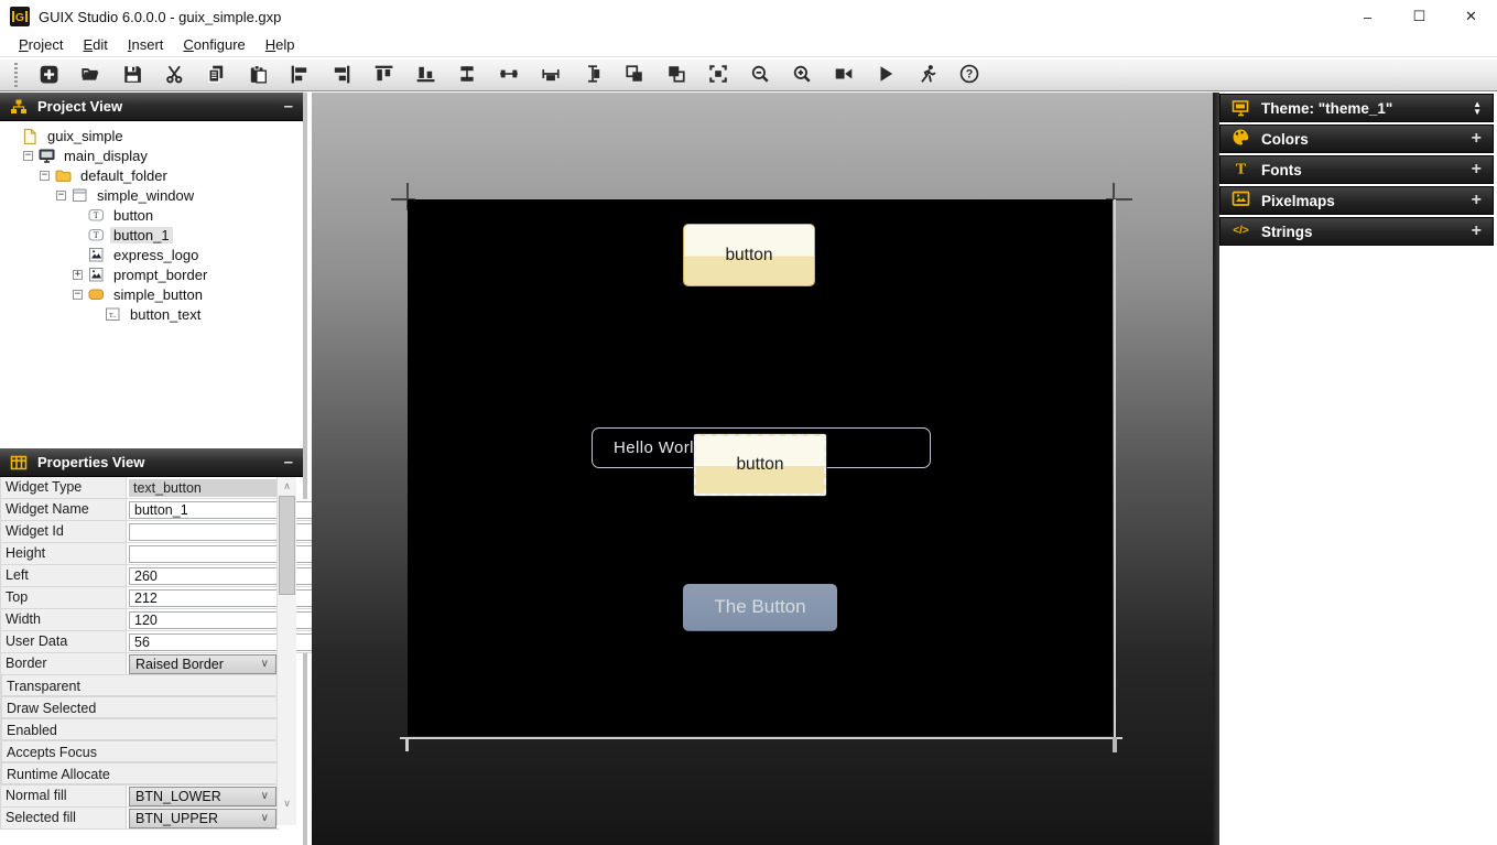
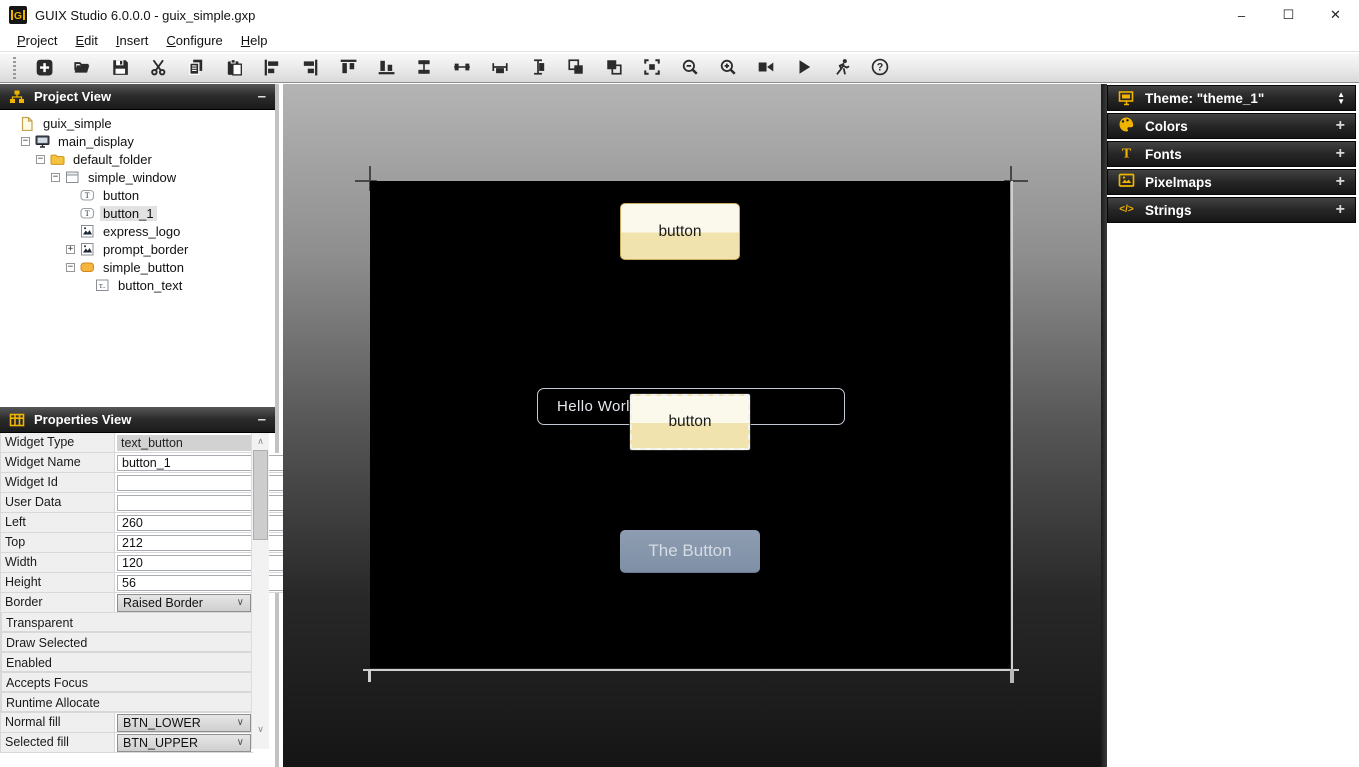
  G
  GUIX Studio 6.0.0.0 - guix_simple.gxp
  –
  ☐
  ✕
  Project
  Edit
  Insert
  Configure
  Help
  ?
  Project View
  –
  guix_simple
  −
  main_display
  −
  default_folder
  −
  simple_window
  T
  button
  T
  button_1
  express_logo
  +
  prompt_border
  −
  simple_button
  button_text
  Properties View
  –
  Widget Type
  text_button
  Widget Name
  button_1
  Widget Id
- Height
+ User Data
  Left
  260
  Top
  212
  Width
  120
- User Data
+ Height
  56
  Border
  Raised Border
  ∨
  Transparent
  Draw Selected
  Enabled
  Accepts Focus
  Runtime Allocate
  Normal fill
  BTN_LOWER
  ∨
  Selected fill
  BTN_UPPER
  ∨
  ∧
  ∨
  button
  Hello Worl
  button
  The Button
  Theme: "theme_1"
  ▲
  ▼
  Colors
  +
  T
  Fonts
  +
  Pixelmaps
  +
  </>
  Strings
  +
